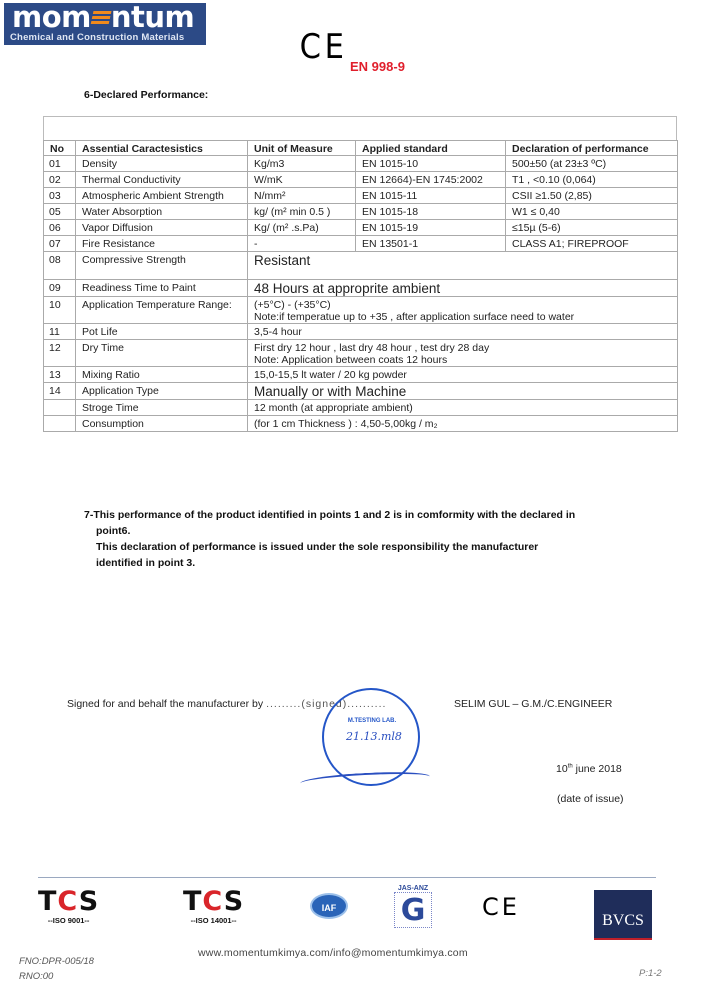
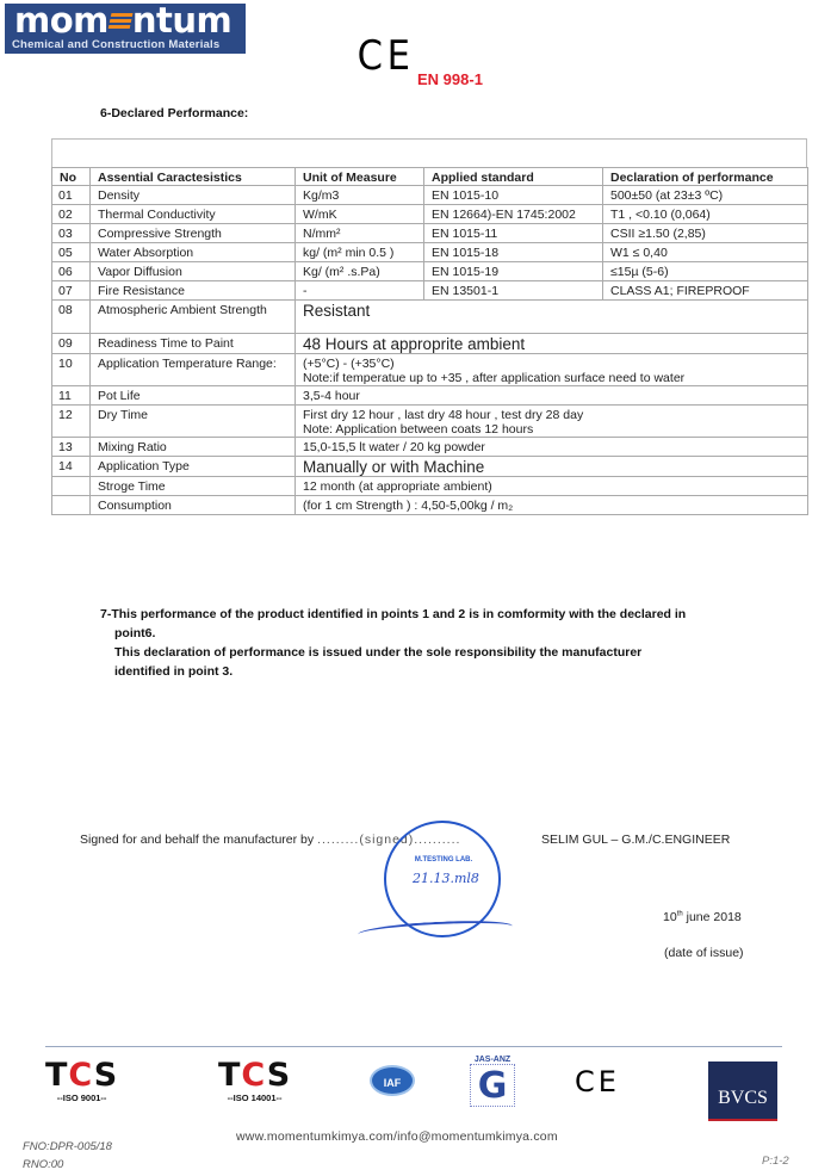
  mom ntum
  Chemical and Construction Materials
  CE
- EN 998-9
+ EN 998-1
  6-Declared Performance:
  No	Assential Caractesistics	Unit of Measure	Applied standard	Declaration of performance
  01	Density	Kg/m3	EN 1015-10	500±50 (at 23±3 ºC)
  02	Thermal Conductivity	W/mK	EN 12664)-EN 1745:2002	T1 , <0.10 (0,064)
- 03	Atmospheric Ambient Strength	N/mm²	EN 1015-11	CSII ≥1.50 (2,85)
+ 03	Compressive Strength	N/mm²	EN 1015-11	CSII ≥1.50 (2,85)
  05	Water Absorption	kg/ (m² min 0.5 )	EN 1015-18	W1 ≤ 0,40
  06	Vapor Diffusion	Kg/ (m² .s.Pa)	EN 1015-19	≤15µ (5-6)
  07	Fire Resistance	-	EN 13501-1	CLASS A1; FIREPROOF
- 08	Compressive Strength	Resistant
+ 08	Atmospheric Ambient Strength	Resistant
  09	Readiness Time to Paint	48 Hours at approprite ambient
  10	Application Temperature Range:	(+5°C) - (+35°C) Note:if temperatue up to +35 , after application surface need to water
  11	Pot Life	3,5-4 hour
  12	Dry Time	First dry 12 hour , last dry 48 hour , test dry 28 day Note: Application between coats 12 hours
  13	Mixing Ratio	15,0-15,5 lt water / 20 kg powder
  14	Application Type	Manually or with Machine
  	Stroge Time	12 month (at appropriate ambient)
- 	Consumption	(for 1 cm Thickness ) : 4,50-5,00kg / m₂
+ 	Consumption	(for 1 cm Strength ) : 4,50-5,00kg / m₂
  7-This performance of the product identified in points 1 and 2 is in comformity with the declared in
  point6.
  This declaration of performance is issued under the sole responsibility the manufacturer
  identified in point 3.
  Signed for and behalf the manufacturer by .........(signed)..........
  SELIM GUL – G.M./C.ENGINEER
  21.13.ml8
  10 june 2018
  (date of issue)
  TCS
  --ISO 9001--
  TCS
  --ISO 14001--
  IAF
  G
  CE
  BVCS
  www.momentumkimya.com/info@momentumkimya.com
  FNO:DPR-005/18
  RNO:00
  P:1-2
